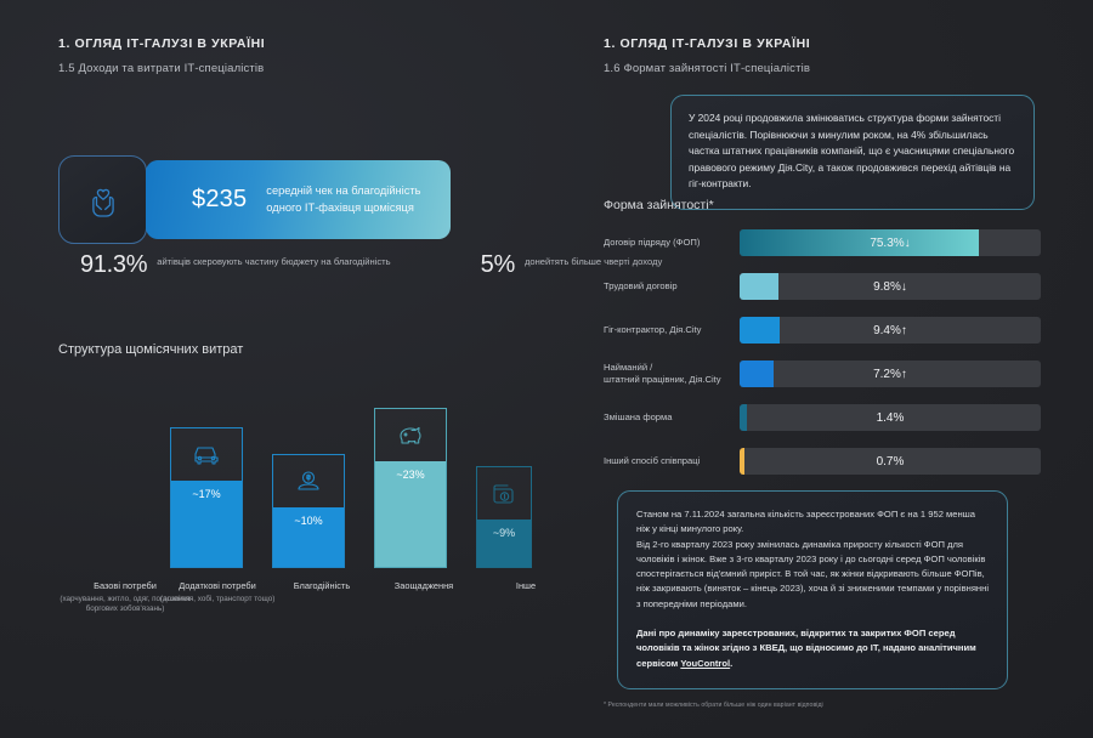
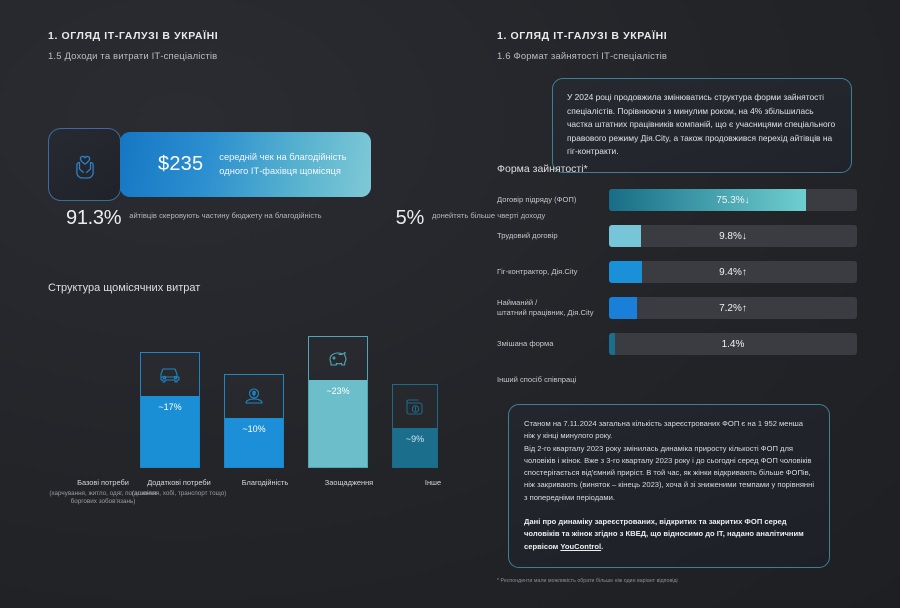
  1. ОГЛЯД ІТ-ГАЛУЗІ В УКРАЇНІ
  1.5 Доходи та витрати ІТ-спеціалістів
  $235
  середній чек на благодійність одного ІТ-фахівця щомісяця
  91.3%
  айтівців скеровують частину бюджету на благодійність
  5%
  донейтять більше чверті доходу
  Структура щомісячних витрат
  ~17%
  ~10%
  ~23%
  ~9%
  Базові потреби
  Додаткові потреби
  Благодійність
  Заощадження
  Інше
  1. ОГЛЯД ІТ-ГАЛУЗІ В УКРАЇНІ
  1.6 Формат зайнятості ІТ-спеціалістів
  У 2024 році продовжила змінюватись структура форми зайнятості спеціалістів. Порівнюючи з минулим роком, на 4% збільшилась частка штатних працівників компаній, що є учасницями спеціального правового режиму Дія.City, а також продовжився перехід айтівців на гіг-контракти.
  Форма зайнятості*
  Договір підряду (ФОП)
  75.3%↓
  Трудовий договір
  9.8%↓
  Гіг-контрактор, Дія.City
  9.4%↑
  Наймани́й /
  штатний працівник, Дія.City
  7.2%↑
  Змішана форма
  1.4%
  Інший спосіб співпраці
- 0.7%
  Станом на 7.11.2024 загальна кількість зареєстрованих ФОП є на 1 952 менша ніж у кінці минулого року.
  Від 2-го кварталу 2023 року змінилась динаміка приросту кількості ФОП для чоловіків і жінок. Вже з 3-го кварталу 2023 року і до сьогодні серед ФОП чоловіків спостерігається від'ємний приріст. В той час, як жінки відкривають більше ФОПів, ніж закривають (виняток – кінець 2023), хоча й зі зниженими темпами у порівнянні з попередніми періодами.
  Дані про динаміку зареєстрованих, відкритих та закритих ФОП серед чоловіків та жінок згідно з КВЕД, що відносимо до ІТ, надано аналітичним сервісом YouControl.
